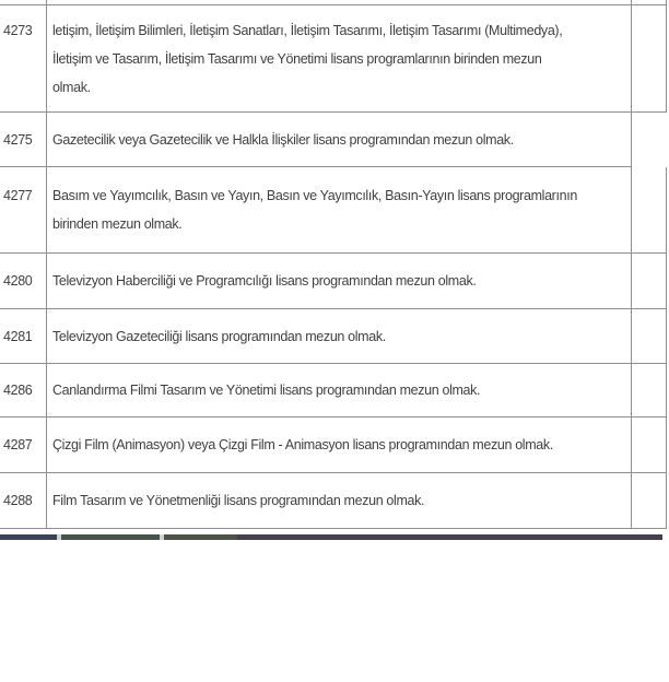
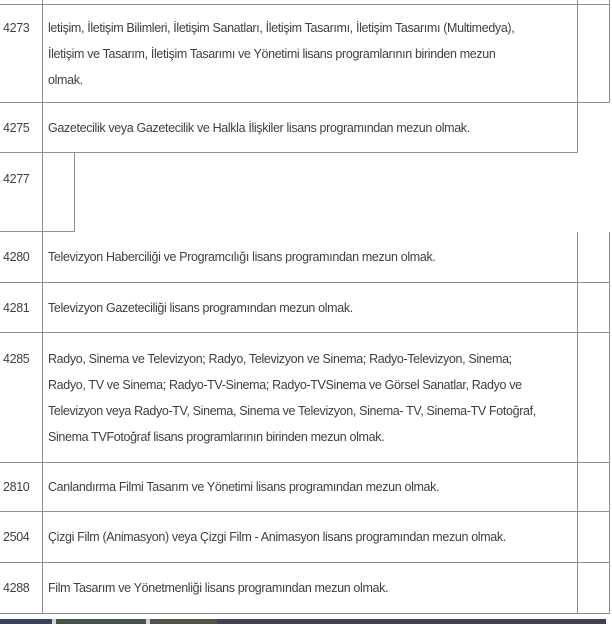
  4273
  letişim, İletişim Bilimleri, İletişim Sanatları, İletişim Tasarımı, İletişim Tasarımı (Multimedya),
  İletişim ve Tasarım, İletişim Tasarımı ve Yönetimi lisans programlarının birinden mezun
  olmak.
  4275
  Gazetecilik veya Gazetecilik ve Halkla İlişkiler lisans programından mezun olmak.
  4277
- Basım ve Yayımcılık, Basın ve Yayın, Basın ve Yayımcılık, Basın-Yayın lisans programlarının
- birinden mezun olmak.
  4280
  Televizyon Haberciliği ve Programcılığı lisans programından mezun olmak.
  4281
  Televizyon Gazeteciliği lisans programından mezun olmak.
+ 4285
+ Radyo, Sinema ve Televizyon; Radyo, Televizyon ve Sinema; Radyo-Televizyon, Sinema;
+ Radyo, TV ve Sinema; Radyo-TV-Sinema; Radyo-TVSinema ve Görsel Sanatlar, Radyo ve
+ Televizyon veya Radyo-TV, Sinema, Sinema ve Televizyon, Sinema- TV, Sinema-TV Fotoğraf,
+ Sinema TVFotoğraf lisans programlarının birinden mezun olmak.
- 4286
+ 2810
  Canlandırma Filmi Tasarım ve Yönetimi lisans programından mezun olmak.
- 4287
+ 2504
  Çizgi Film (Animasyon) veya Çizgi Film - Animasyon lisans programından mezun olmak.
  4288
  Film Tasarım ve Yönetmenliği lisans programından mezun olmak.
